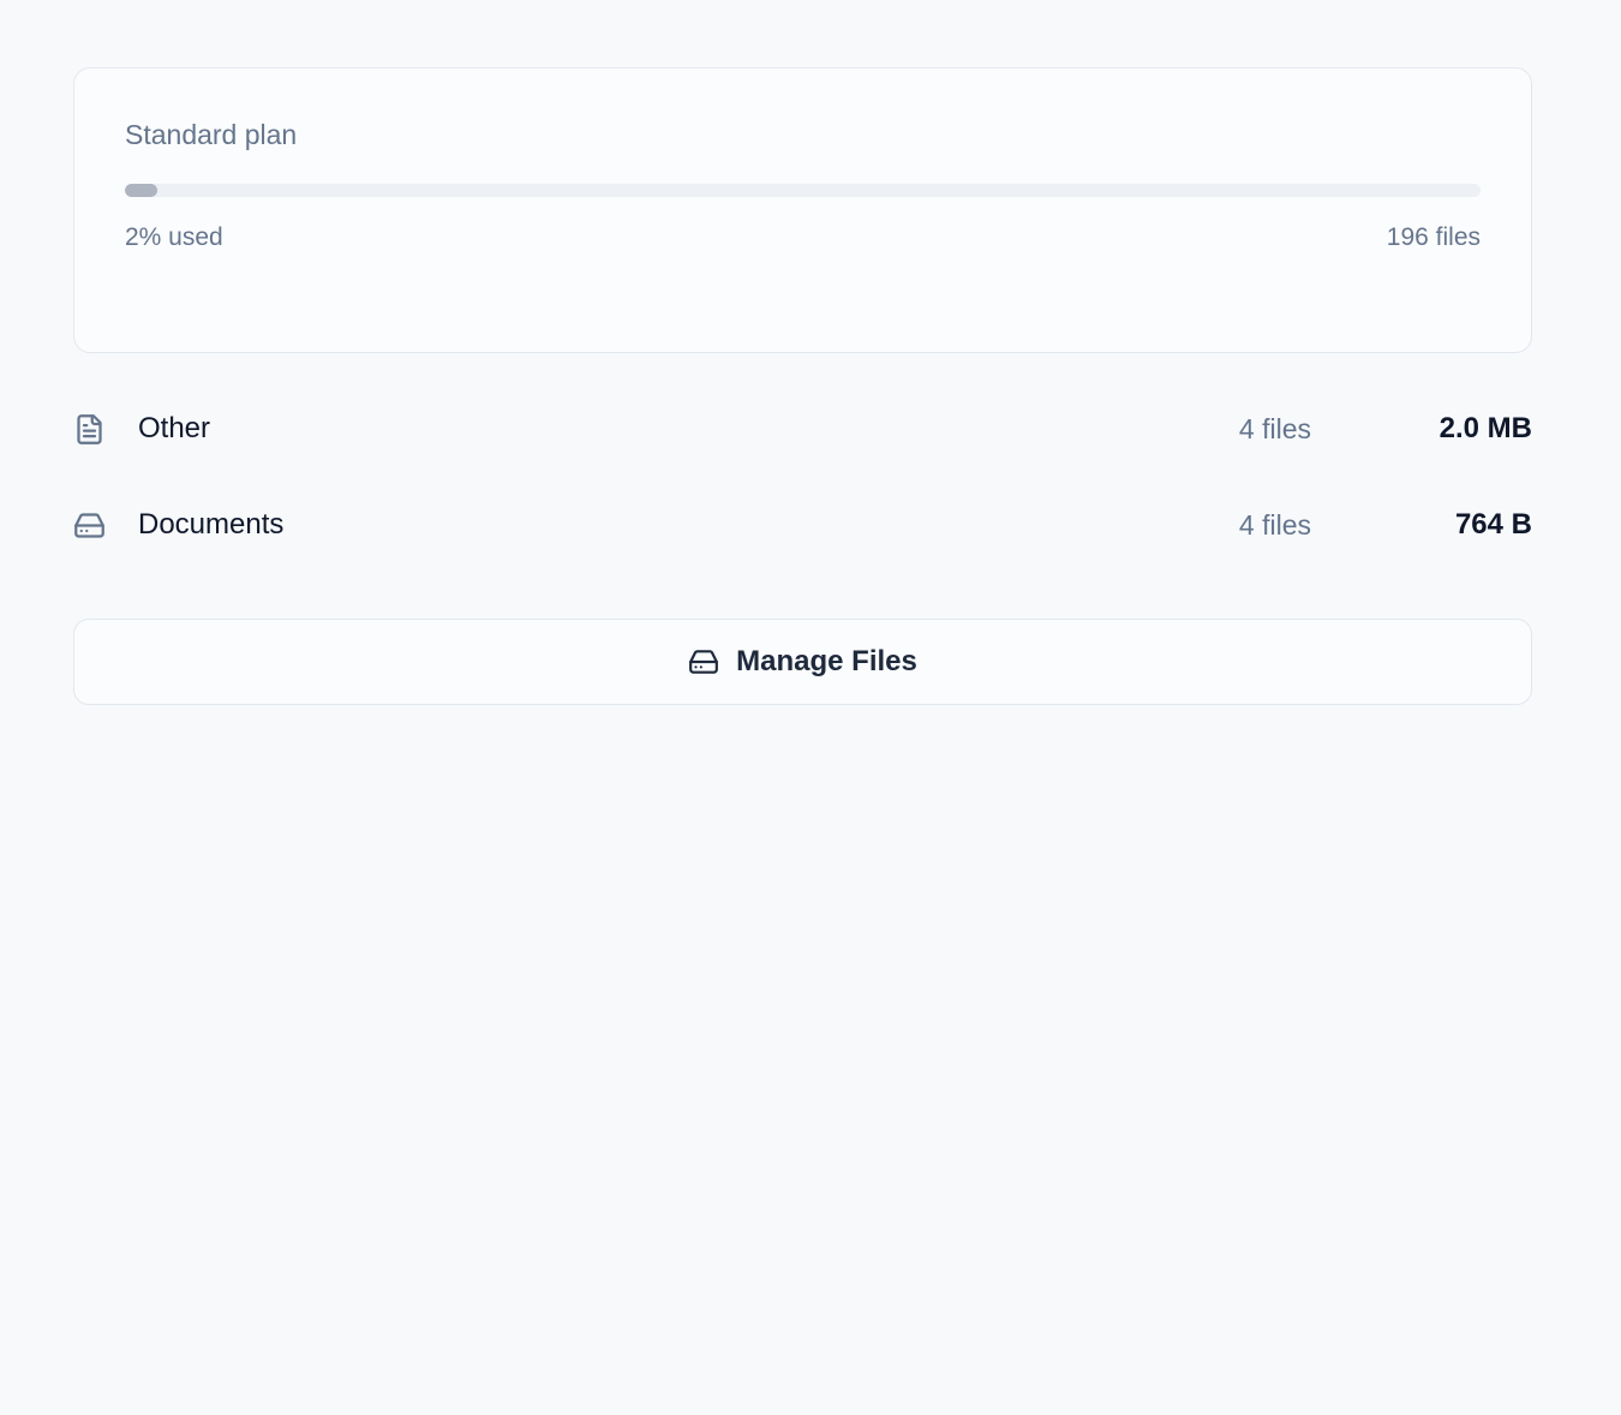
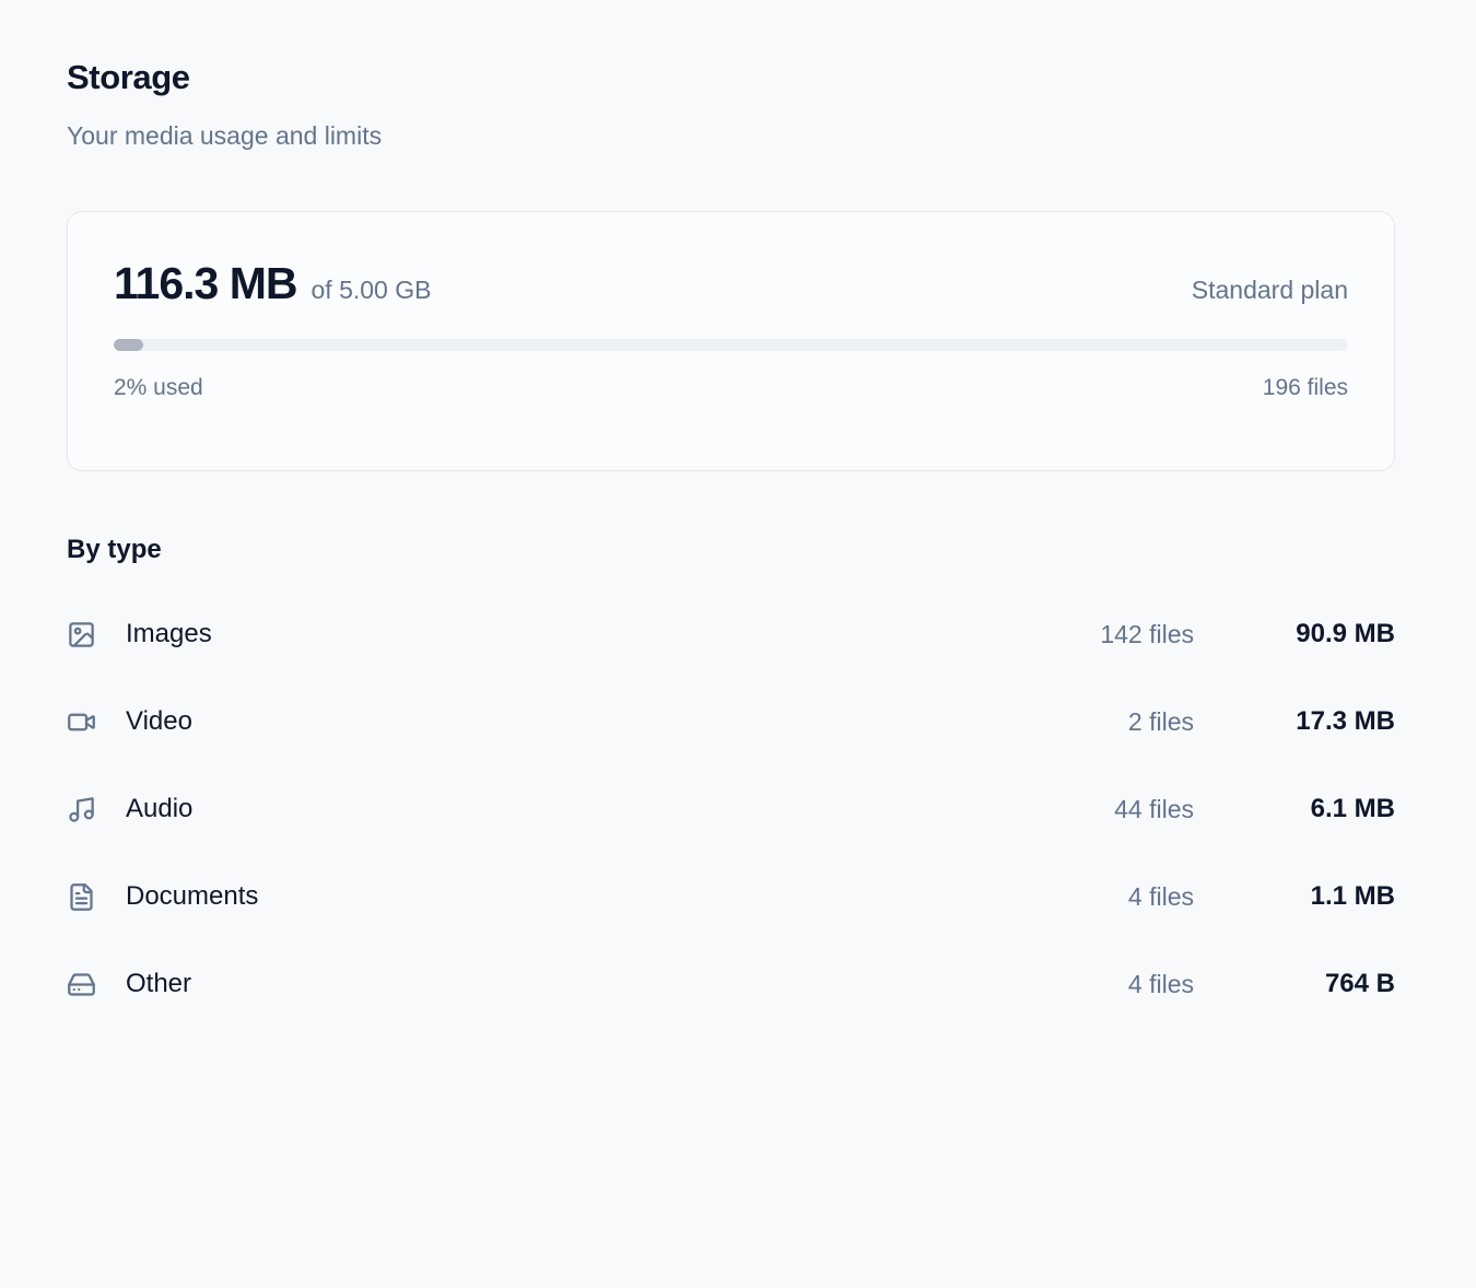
+ Storage
+ Your media usage and limits
+ 116.3 MB
+ of 5.00 GB
  Standard plan
  2% used
  196 files
+ By type
+ Images
+ 142 files
+ 90.9 MB
+ Video
+ 2 files
+ 17.3 MB
+ Audio
+ 44 files
+ 6.1 MB
- Other
+ Documents
  4 files
- 2.0 MB
+ 1.1 MB
- Documents
+ Other
  4 files
  764 B
- Manage Files
